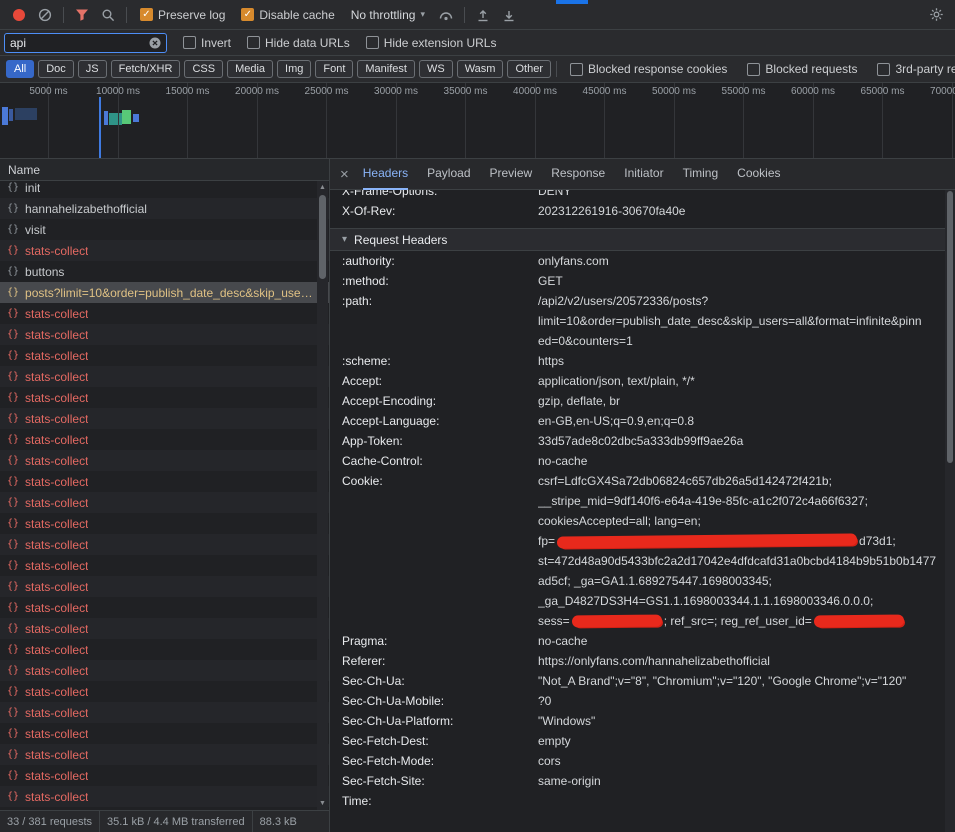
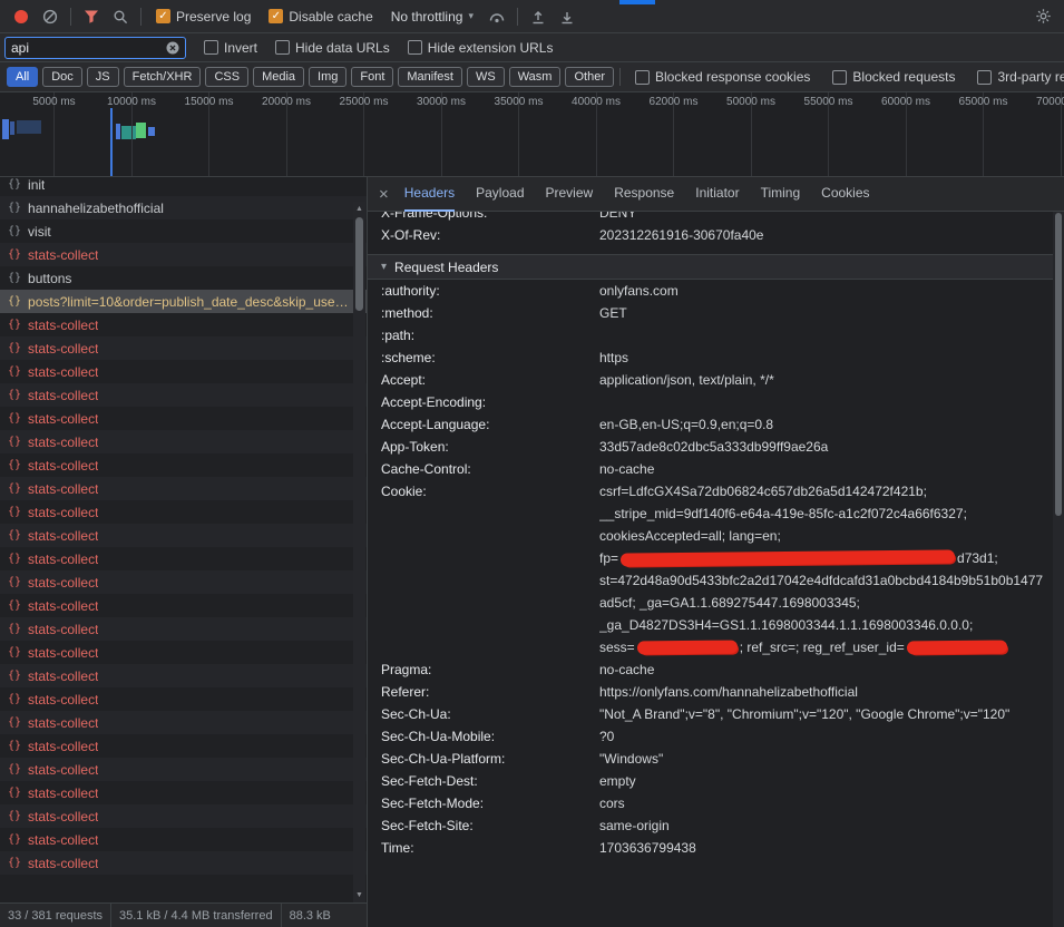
  Preserve log
  Disable cache
  No throttling
  ▾
  api
  Invert
  Hide data URLs
  Hide extension URLs
  All
  Doc
  JS
  Fetch/XHR
  CSS
  Media
  Img
  Font
  Manifest
  WS
  Wasm
  Other
  Blocked response cookies
  Blocked requests
  5000 ms
  10000 ms
  15000 ms
  20000 ms
  25000 ms
  30000 ms
  35000 ms
  40000 ms
- 45000 ms
+ 62000 ms
  50000 ms
  55000 ms
  60000 ms
  65000 ms
- Name
  {}
  init
  {}
  hannahelizabethofficial
  {}
  visit
  {}
  stats-collect
  {}
  buttons
  {}
  posts?limit=10&order=publish_date_desc&skip_user...
  {}
  stats-collect
  {}
  stats-collect
  {}
  stats-collect
  {}
  stats-collect
  {}
  stats-collect
  {}
  stats-collect
  {}
  stats-collect
  {}
  stats-collect
  {}
  stats-collect
  {}
  stats-collect
  {}
  stats-collect
  {}
  stats-collect
  {}
  stats-collect
  {}
  stats-collect
  {}
  stats-collect
  {}
  stats-collect
  {}
  stats-collect
  {}
  stats-collect
  {}
  stats-collect
  {}
  stats-collect
  {}
  stats-collect
  {}
  stats-collect
  {}
  stats-collect
  {}
  stats-collect
  33 / 381 requests
  35.1 kB / 4.4 MB transferred
  88.3 kB
  ×
  Headers
  Payload
  Preview
  Response
  Initiator
  Timing
  Cookies
  X-Frame-Options:
  DENY
  X-Of-Rev:
  202312261916-30670fa40e
  ▾
  Request Headers
  :authority:
  onlyfans.com
  :method:
  GET
  :path:
- /api2/v2/users/20572336/posts?
- limit=10&order=publish_date_desc&skip_users=all&format=infinite&pinn
- ed=0&counters=1
  :scheme:
  https
  Accept:
  application/json, text/plain, */*
  Accept-Encoding:
- gzip, deflate, br
  Accept-Language:
  en-GB,en-US;q=0.9,en;q=0.8
  App-Token:
  33d57ade8c02dbc5a333db99ff9ae26a
  Cache-Control:
  no-cache
  Cookie:
  csrf=LdfcGX4Sa72db06824c657db26a5d142472f421b;
  __stripe_mid=9df140f6-e64a-419e-85fc-a1c2f072c4a66f6327;
  cookiesAccepted=all; lang=en;
  fp= d73d1;
  st=472d48a90d5433bfc2a2d17042e4dfdcafd31a0bcbd4184b9b51b0b1477
  ad5cf; _ga=GA1.1.689275447.1698003345;
  _ga_D4827DS3H4=GS1.1.1698003344.1.1.1698003346.0.0.0;
  sess= ; ref_src=; reg_ref_user_id=
  Pragma:
  no-cache
  Referer:
  https://onlyfans.com/hannahelizabethofficial
  Sec-Ch-Ua:
  "Not_A Brand";v="8", "Chromium";v="120", "Google Chrome";v="120"
  Sec-Ch-Ua-Mobile:
  ?0
  Sec-Ch-Ua-Platform:
  "Windows"
  Sec-Fetch-Dest:
  empty
  Sec-Fetch-Mode:
  cors
  Sec-Fetch-Site:
  same-origin
  Time:
+ 1703636799438
